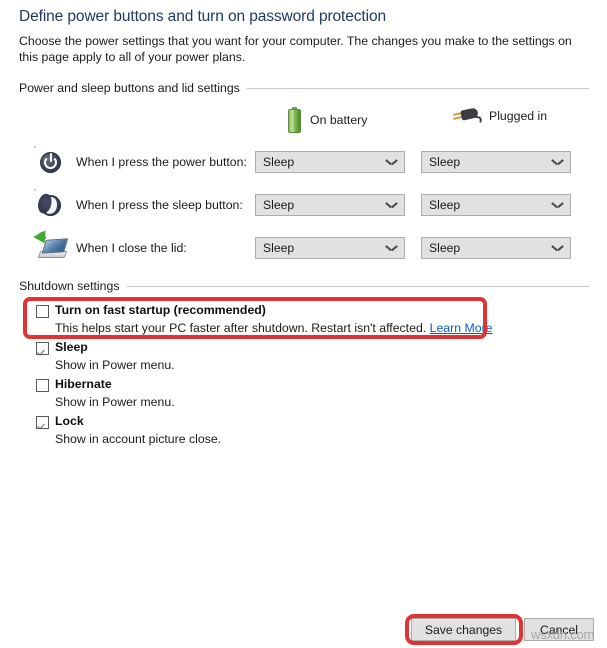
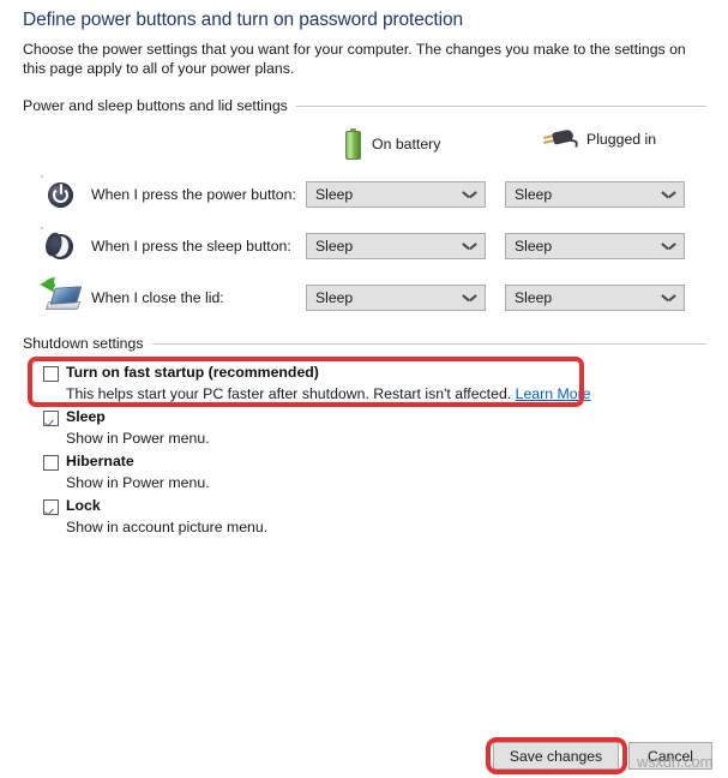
  Define power buttons and turn on password protection
  Choose the power settings that you want for your computer. The changes you make to the settings on this page apply to all of your power plans.
  Power and sleep buttons and lid settings
  On battery
  Plugged in
  When I press the power button:
  Sleep
  Sleep
  When I press the sleep button:
  Sleep
  Sleep
  When I close the lid:
  Sleep
  Sleep
  Shutdown settings
  Turn on fast startup (recommended)
  This helps start your PC faster after shutdown. Restart isn't affected. Learn More
  Sleep
  Show in Power menu.
  Hibernate
  Show in Power menu.
  Lock
- Show in account picture close.
+ Show in account picture menu.
  Save changes
  Cancel
  wsxdn.com
